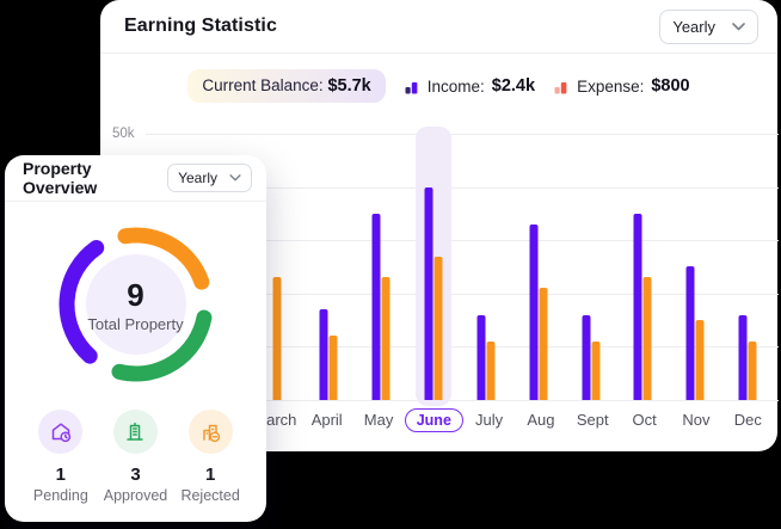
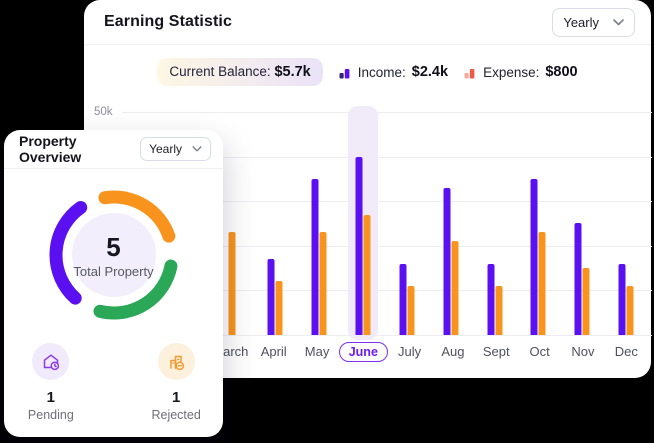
  Earning Statistic
  Yearly
  Current Balance: $5.7k
  Income:
  $2.4k
  Expense:
  $800
  50k
  arch
  April
  May
  June
  July
  Aug
  Sept
  Oct
  Nov
  Dec
  Property Overview
  Yearly
- 9
+ 5
  Total Property
  1
  Pending
- 3
- Approved
  1
  Rejected
